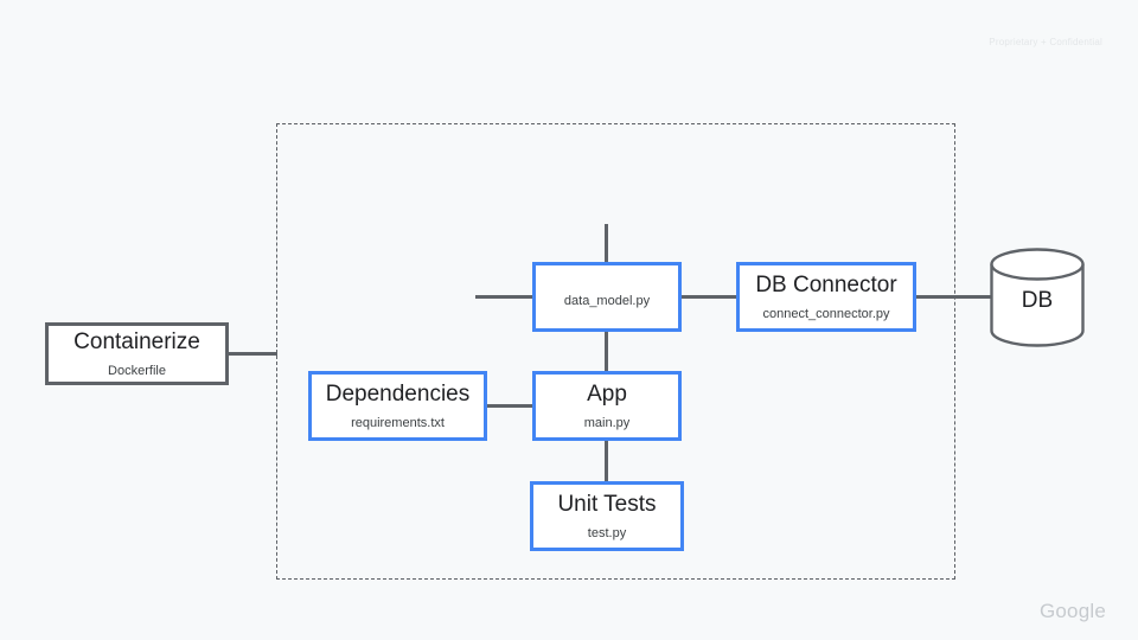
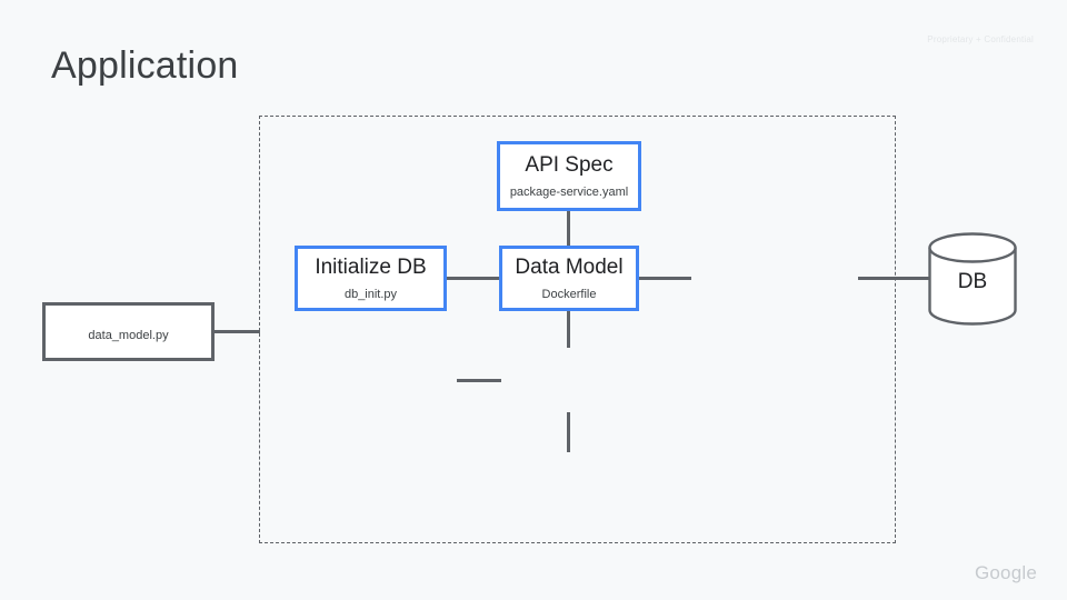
+ Application
+ API Spec
+ package-service.yaml
+ Initialize DB
+ db_init.py
+ Data Model
- data_model.py
+ Dockerfile
- DB Connector
- connect_connector.py
- Dependencies
- requirements.txt
- App
- main.py
- Unit Tests
- test.py
- Containerize
- Dockerfile
+ data_model.py
  DB
  Google
